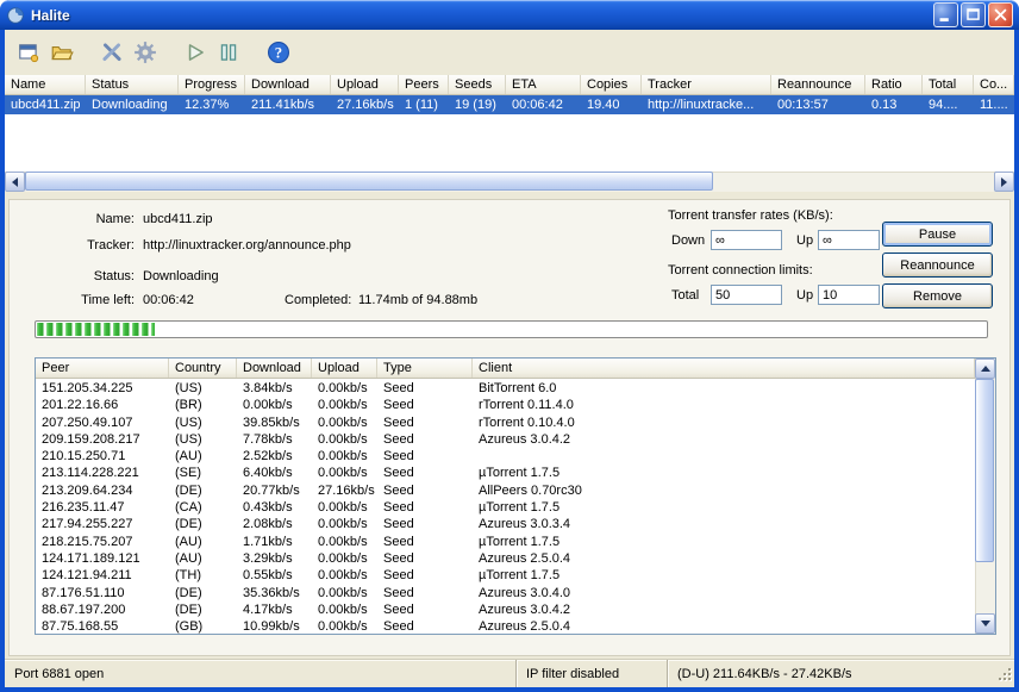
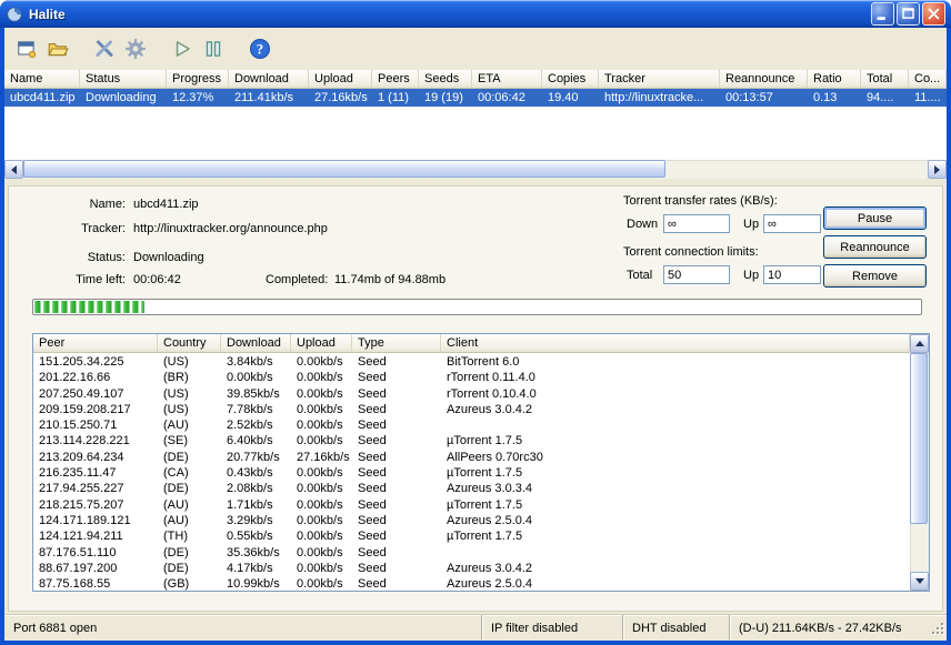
  Halite
  ?
  Name
  Status
  Progress
  Download
  Upload
  Peers
  Seeds
  ETA
  Copies
  Tracker
  Reannounce
  Ratio
  Total
  Co...
  ubcd411.zip
  Downloading
  12.37%
  211.41kb/s
  27.16kb/s
  1 (11)
  19 (19)
  00:06:42
  19.40
  http://linuxtracke...
  00:13:57
  0.13
  94....
  11....
  Name:
  ubcd411.zip
  Tracker:
  http://linuxtracker.org/announce.php
  Status:
  Downloading
  Time left:
  00:06:42
  Completed:
  11.74mb of 94.88mb
  Torrent transfer rates (KB/s):
  Down
  ∞
  Up
  ∞
  Torrent connection limits:
  Total
  50
  Up
  10
  Pause
  Reannounce
  Remove
  Peer
  Country
  Download
  Upload
  Type
  Client
  151.205.34.225
  (US)
  3.84kb/s
  0.00kb/s
  Seed
  BitTorrent 6.0
  201.22.16.66
  (BR)
  0.00kb/s
  0.00kb/s
  Seed
  rTorrent 0.11.4.0
  207.250.49.107
  (US)
  39.85kb/s
  0.00kb/s
  Seed
  rTorrent 0.10.4.0
  209.159.208.217
  (US)
  7.78kb/s
  0.00kb/s
  Seed
  Azureus 3.0.4.2
  210.15.250.71
  (AU)
  2.52kb/s
  0.00kb/s
  Seed
  213.114.228.221
  (SE)
  6.40kb/s
  0.00kb/s
  Seed
  µTorrent 1.7.5
  213.209.64.234
  (DE)
  20.77kb/s
  27.16kb/s
  Seed
  AllPeers 0.70rc30
  216.235.11.47
  (CA)
  0.43kb/s
  0.00kb/s
  Seed
  µTorrent 1.7.5
  217.94.255.227
  (DE)
  2.08kb/s
  0.00kb/s
  Seed
  Azureus 3.0.3.4
  218.215.75.207
  (AU)
  1.71kb/s
  0.00kb/s
  Seed
  µTorrent 1.7.5
  124.171.189.121
  (AU)
  3.29kb/s
  0.00kb/s
  Seed
  Azureus 2.5.0.4
  124.121.94.211
  (TH)
  0.55kb/s
  0.00kb/s
  Seed
  µTorrent 1.7.5
  87.176.51.110
  (DE)
  35.36kb/s
  0.00kb/s
  Seed
- Azureus 3.0.4.0
  88.67.197.200
  (DE)
  4.17kb/s
  0.00kb/s
  Seed
  Azureus 3.0.4.2
  87.75.168.55
  (GB)
  10.99kb/s
  0.00kb/s
  Seed
  Azureus 2.5.0.4
  Port 6881 open
  IP filter disabled
+ DHT disabled
  (D-U) 211.64KB/s - 27.42KB/s
